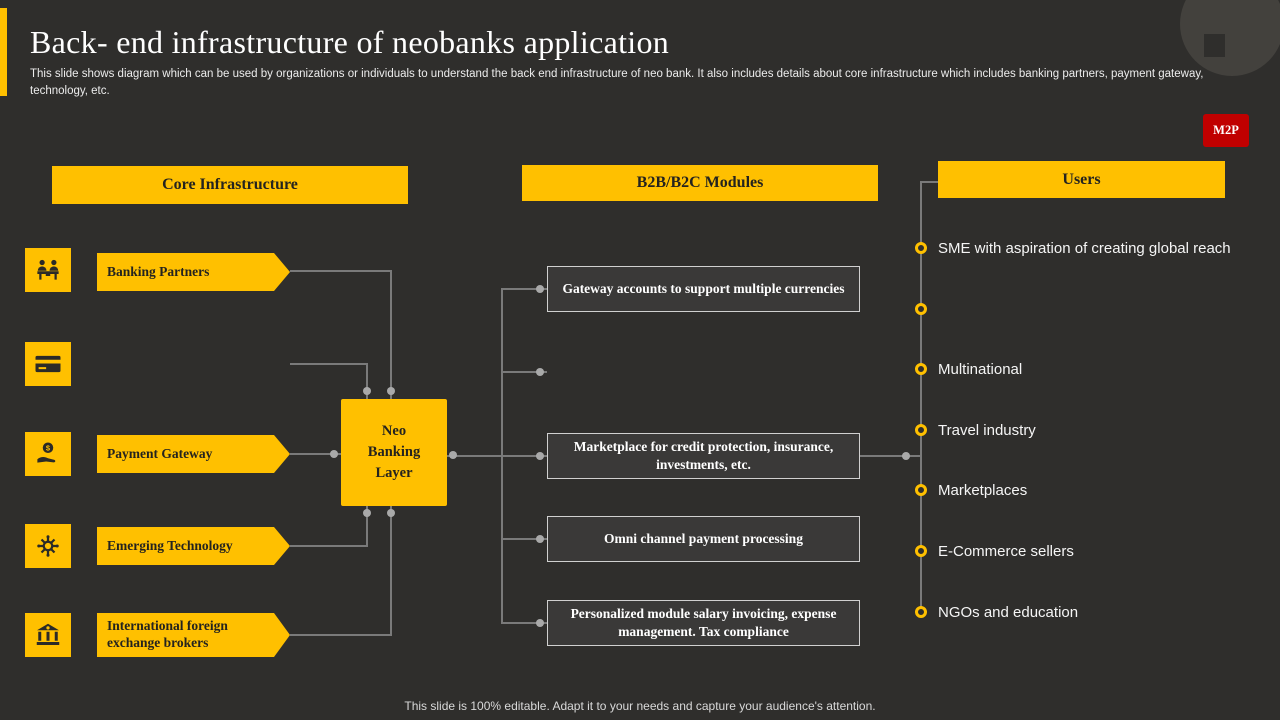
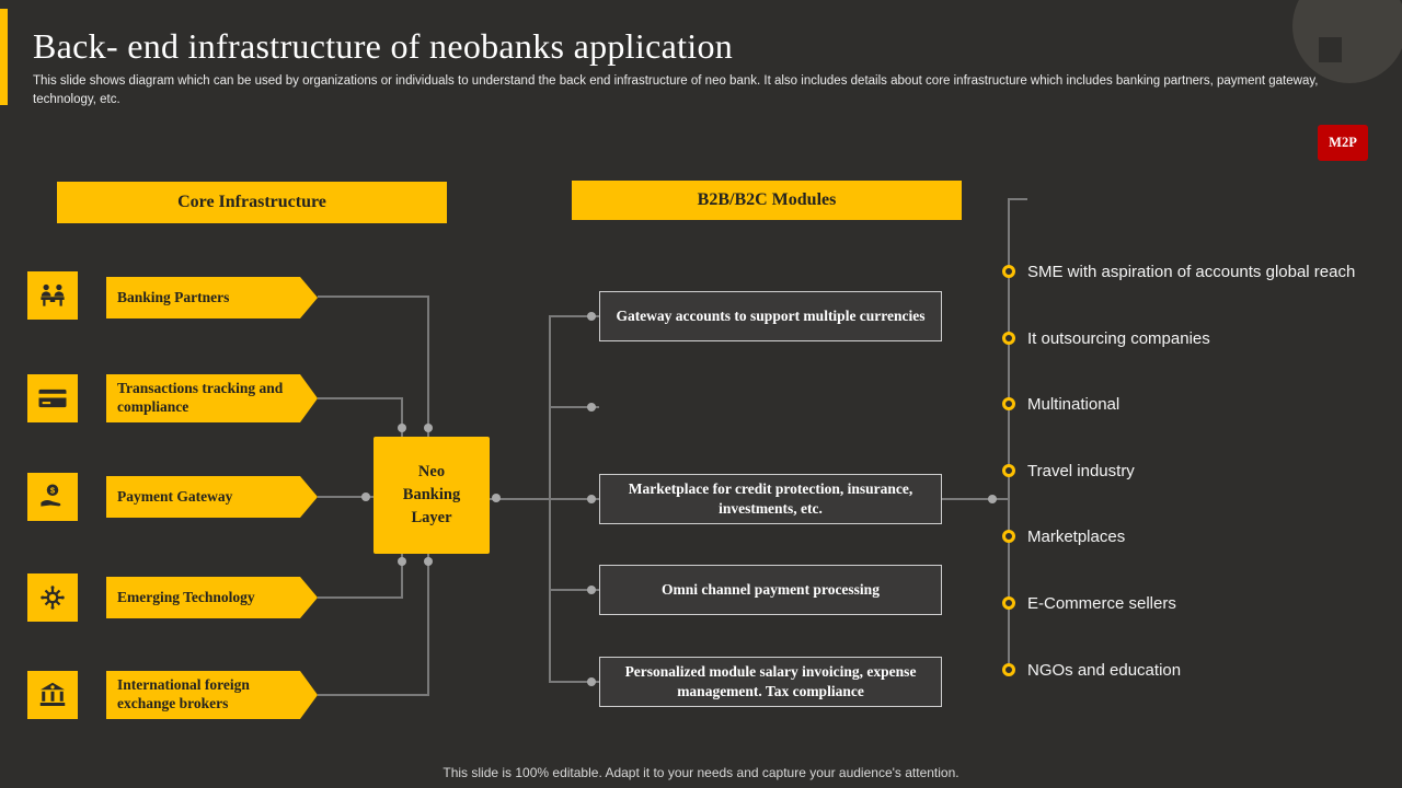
  Back- end infrastructure of neobanks application
  This slide shows diagram which can be used by organizations or individuals to understand the back end infrastructure of neo bank. It also includes details about core infrastructure which includes banking partners, payment gateway, technology, etc.
  M2P
  Core Infrastructure
  B2B/B2C Modules
- Users
  $
  Banking Partners
+ Transactions tracking and compliance
  Payment Gateway
  Emerging Technology
  International foreign exchange brokers
  Neo Banking Layer
  Gateway accounts to support multiple currencies
  Marketplace for credit protection, insurance, investments, etc.
  Omni channel payment processing
  Personalized module salary invoicing, expense management. Tax compliance
- SME with aspiration of creating global reach
+ SME with aspiration of accounts global reach
+ It outsourcing companies
  Multinational
  Travel industry
  Marketplaces
  E-Commerce sellers
  NGOs and education
  This slide is 100% editable. Adapt it to your needs and capture your audience's attention.
